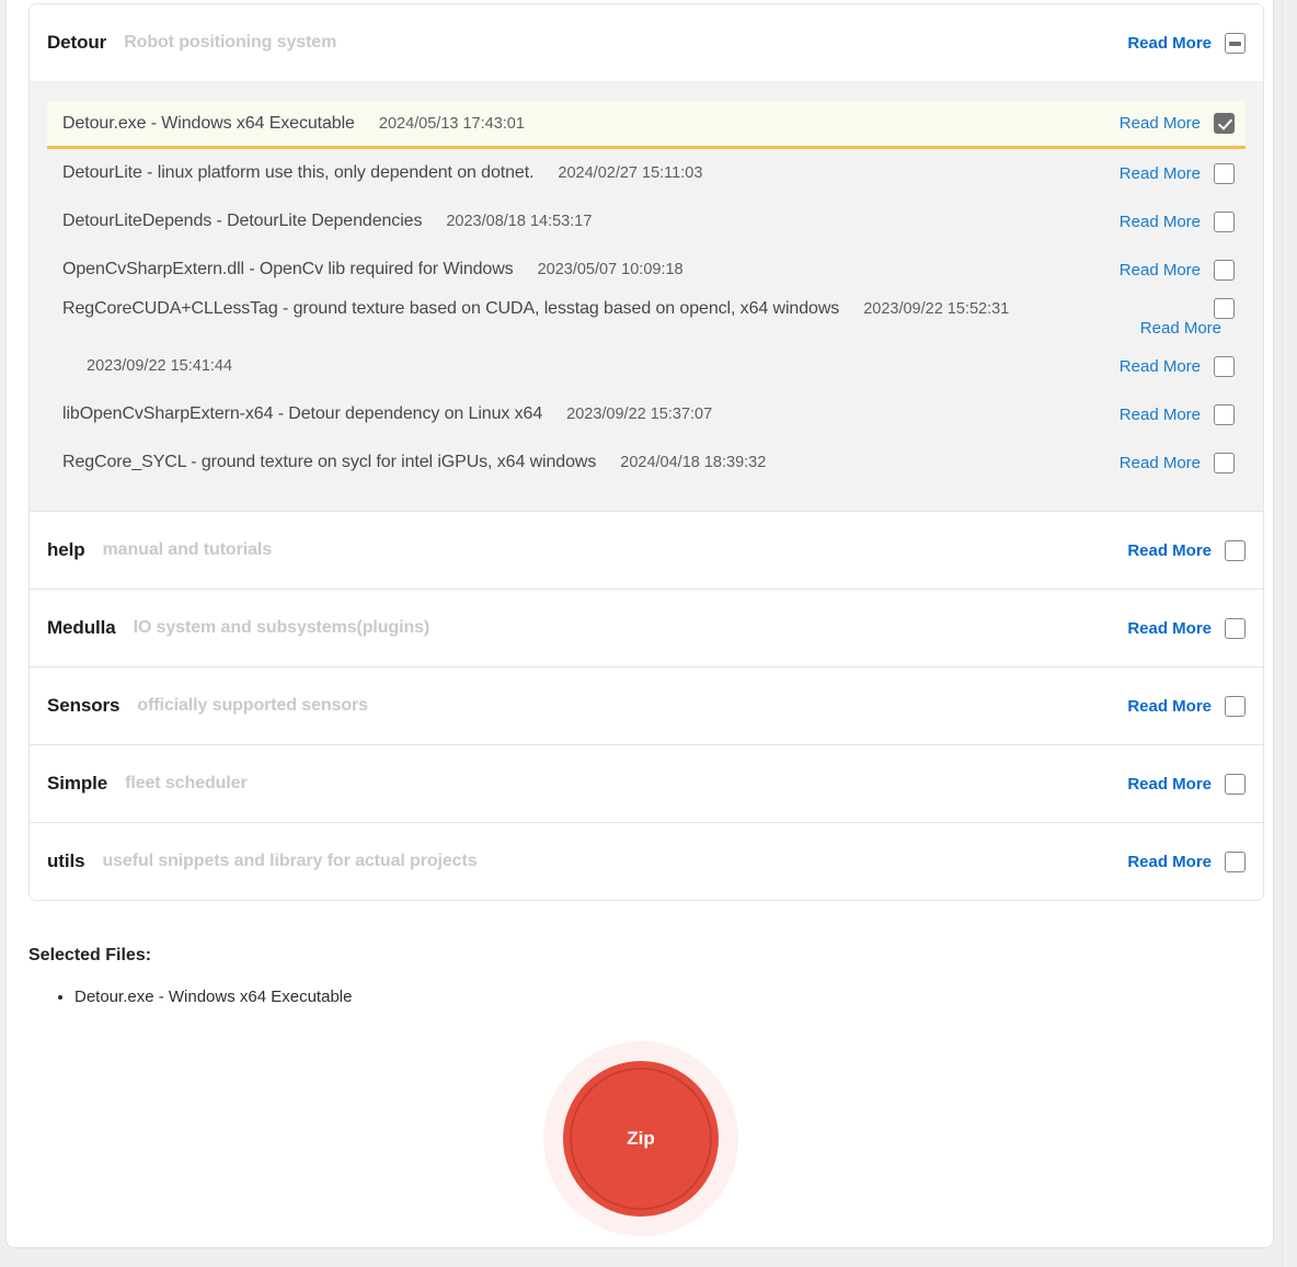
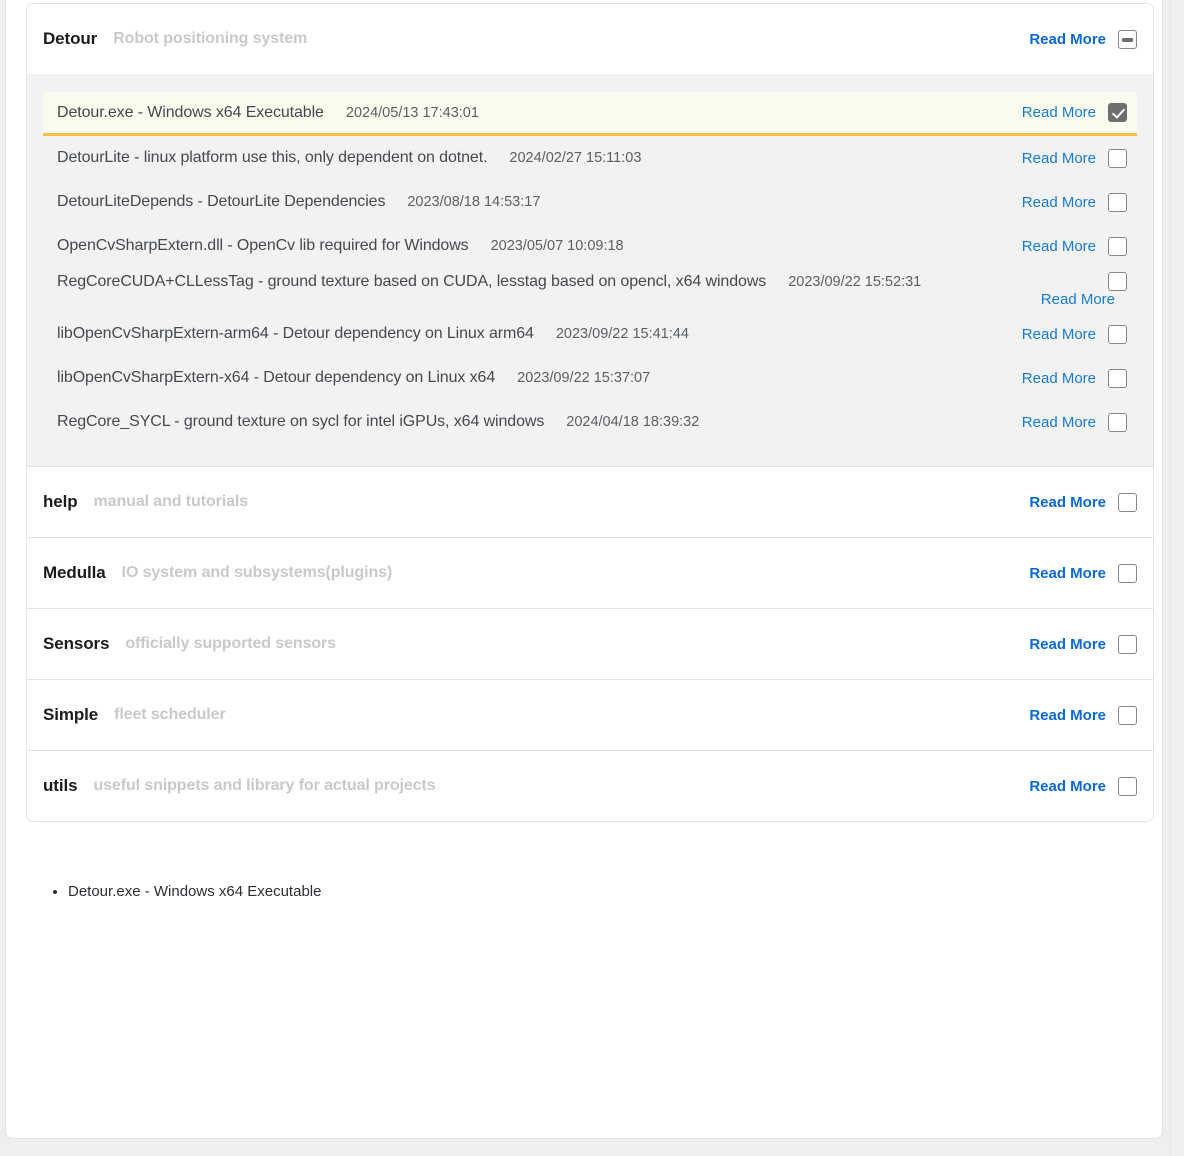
  Detour
  Robot positioning system
  Read More
  Detour.exe - Windows x64 Executable
  2024/05/13 17:43:01
  Read More
  DetourLite - linux platform use this, only dependent on dotnet.
  2024/02/27 15:11:03
  Read More
  DetourLiteDepends - DetourLite Dependencies
  2023/08/18 14:53:17
  Read More
  OpenCvSharpExtern.dll - OpenCv lib required for Windows
  2023/05/07 10:09:18
  Read More
  RegCoreCUDA+CLLessTag - ground texture based on CUDA, lesstag based on opencl, x64 windows
  2023/09/22 15:52:31
  Read More
+ libOpenCvSharpExtern-arm64 - Detour dependency on Linux arm64
  2023/09/22 15:41:44
  Read More
  libOpenCvSharpExtern-x64 - Detour dependency on Linux x64
  2023/09/22 15:37:07
  Read More
  RegCore_SYCL - ground texture on sycl for intel iGPUs, x64 windows
  2024/04/18 18:39:32
  Read More
  help
  manual and tutorials
  Read More
  Medulla
  IO system and subsystems(plugins)
  Read More
  Sensors
  officially supported sensors
  Read More
  Simple
  fleet scheduler
  Read More
  utils
  useful snippets and library for actual projects
  Read More
- Selected Files:
  Detour.exe - Windows x64 Executable
- Zip
